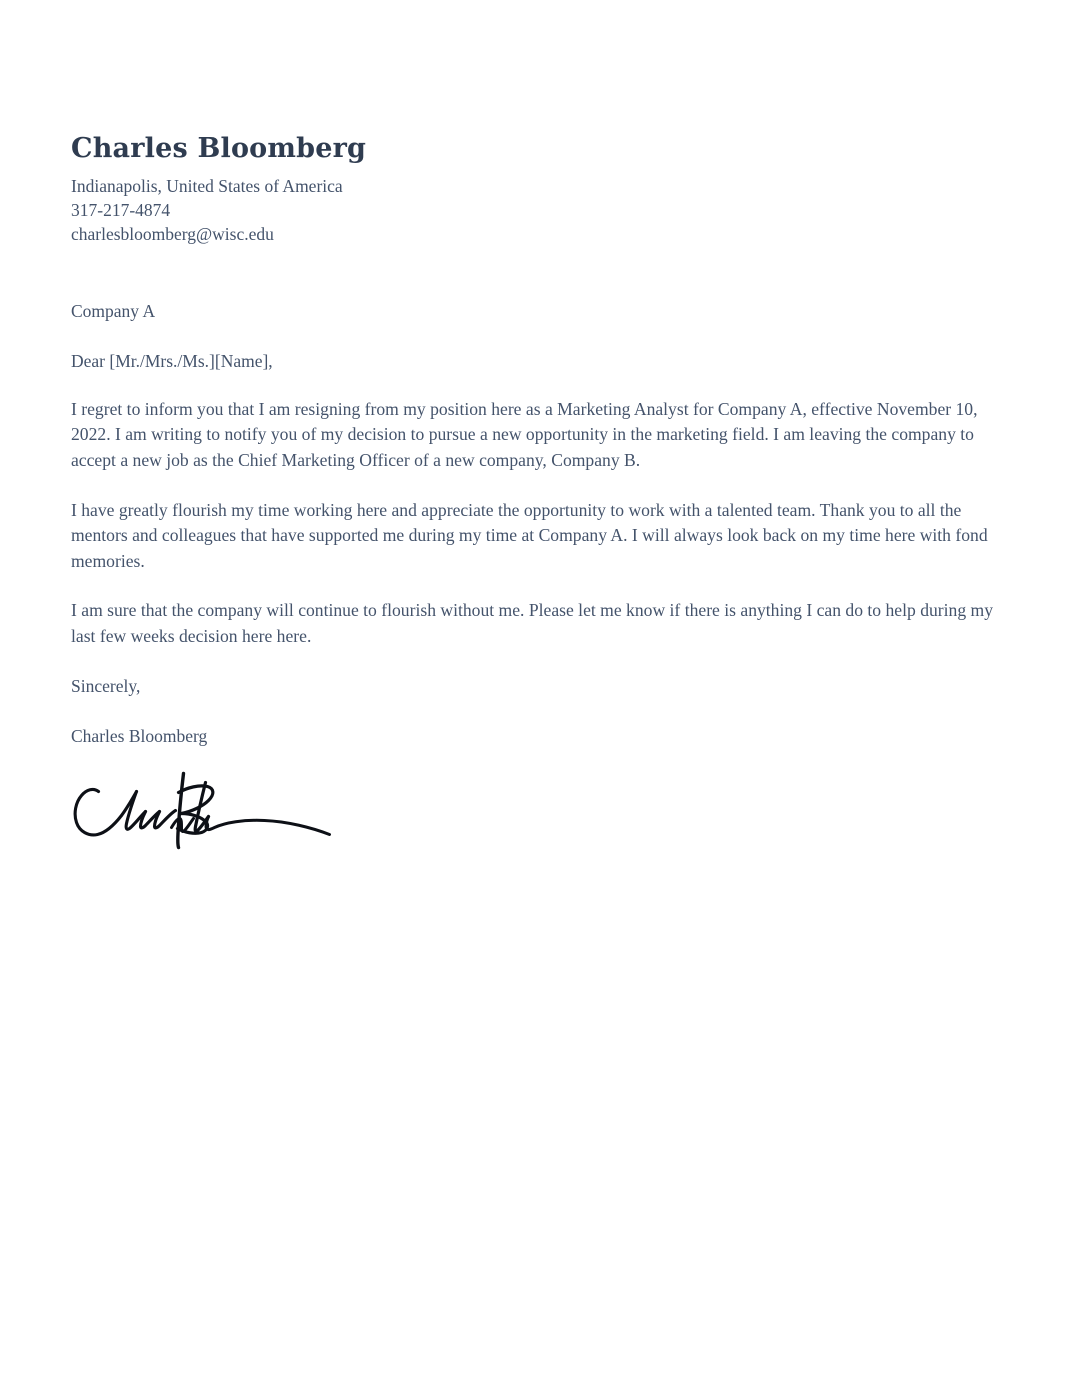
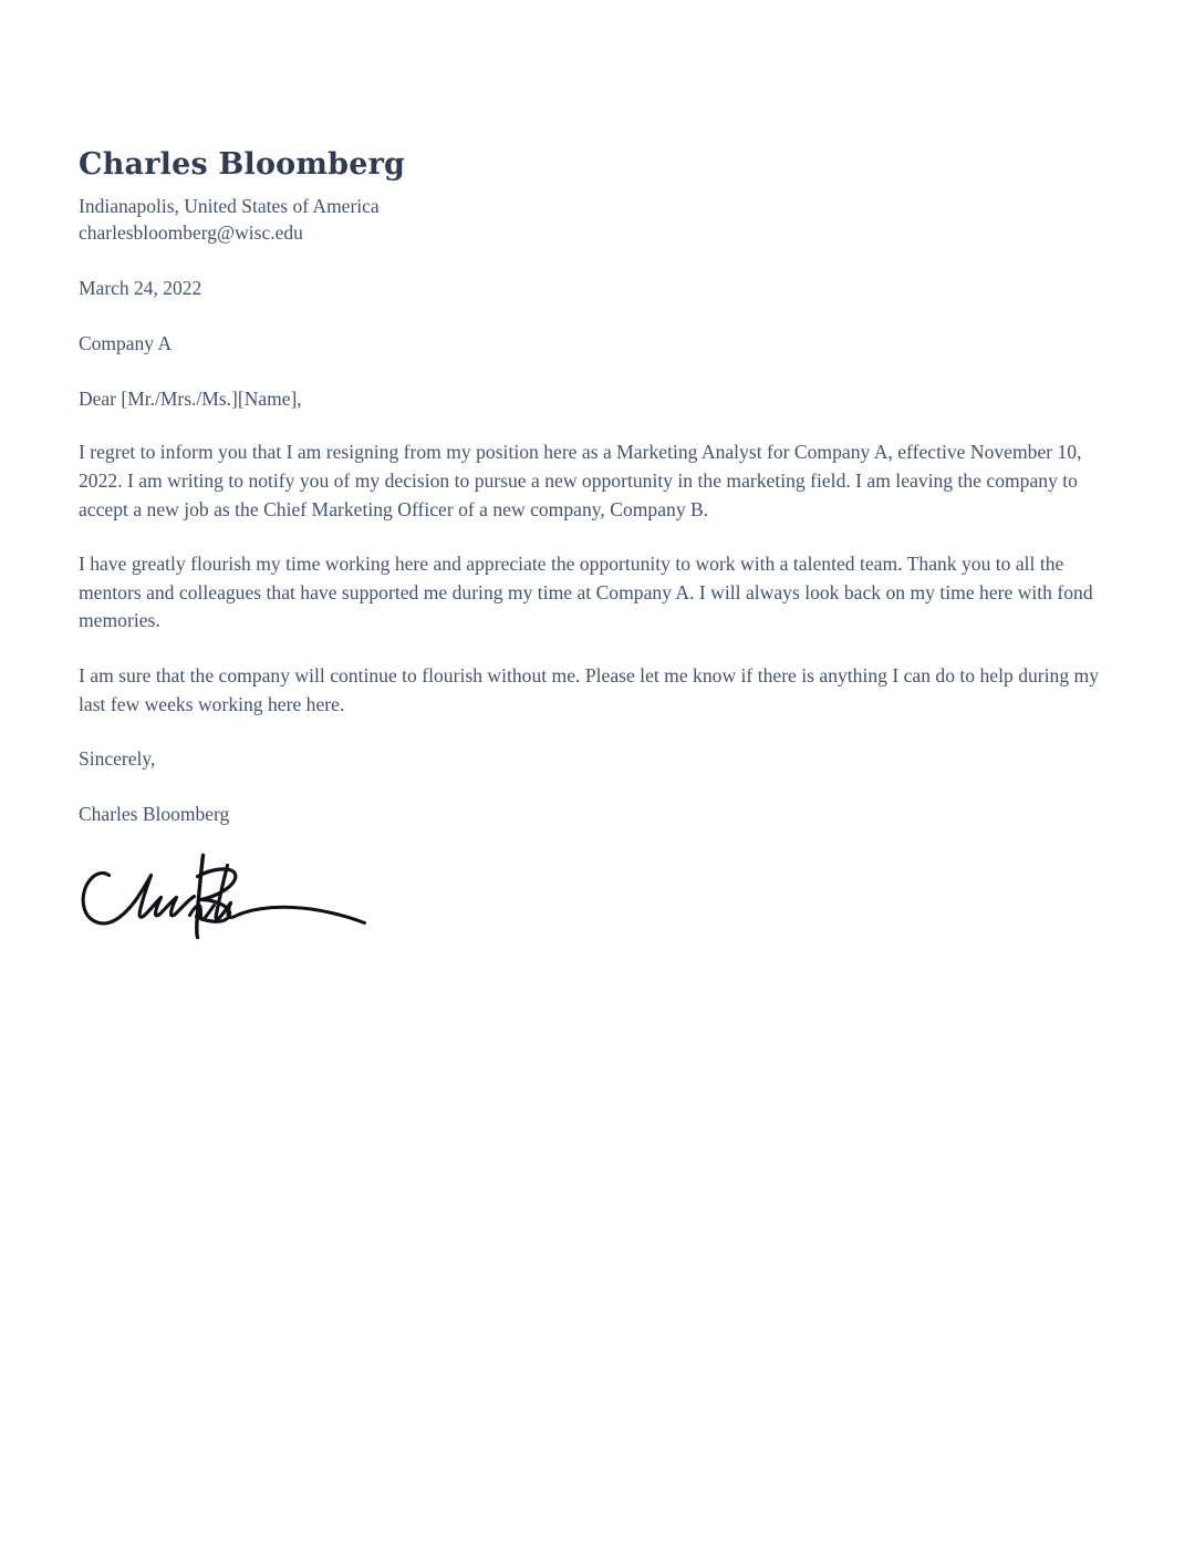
  Charles Bloomberg
  Indianapolis, United States of America
- 317-217-4874
  charlesbloomberg@wisc.edu
+ March 24, 2022
  Company A
  Dear [Mr./Mrs./Ms.][Name],
  I regret to inform you that I am resigning from my position here as a Marketing Analyst for Company A, effective November 10, 2022. I am writing to notify you of my decision to pursue a new opportunity in the marketing field. I am leaving the company to accept a new job as the Chief Marketing Officer of a new company, Company B.
  I have greatly flourish my time working here and appreciate the opportunity to work with a talented team. Thank you to all the mentors and colleagues that have supported me during my time at Company A. I will always look back on my time here with fond memories.
- I am sure that the company will continue to flourish without me. Please let me know if there is anything I can do to help during my last few weeks decision here here.
+ I am sure that the company will continue to flourish without me. Please let me know if there is anything I can do to help during my last few weeks working here here.
  Sincerely,
  Charles Bloomberg
